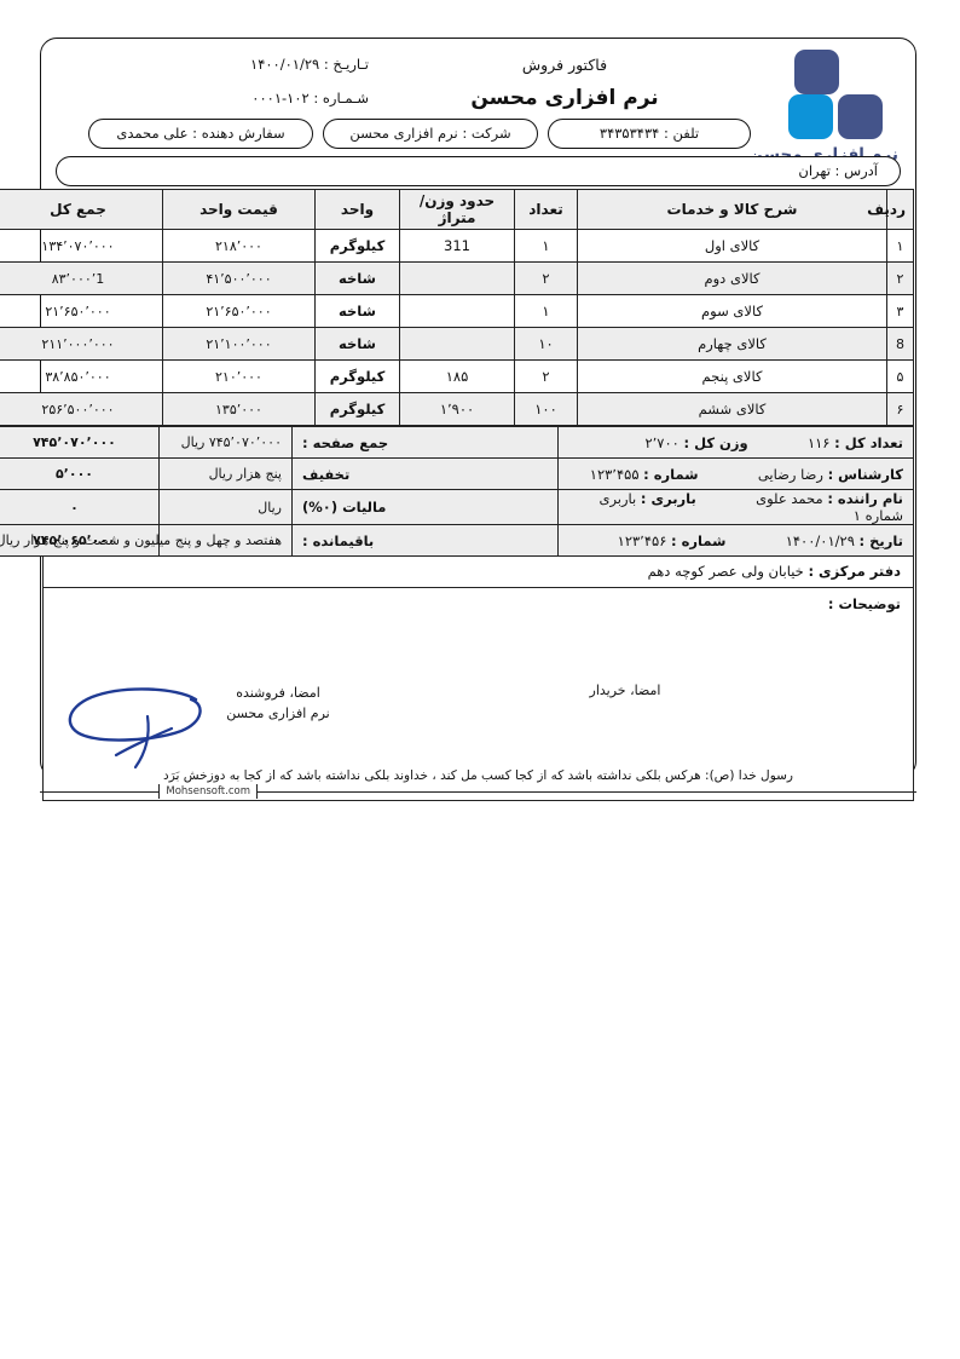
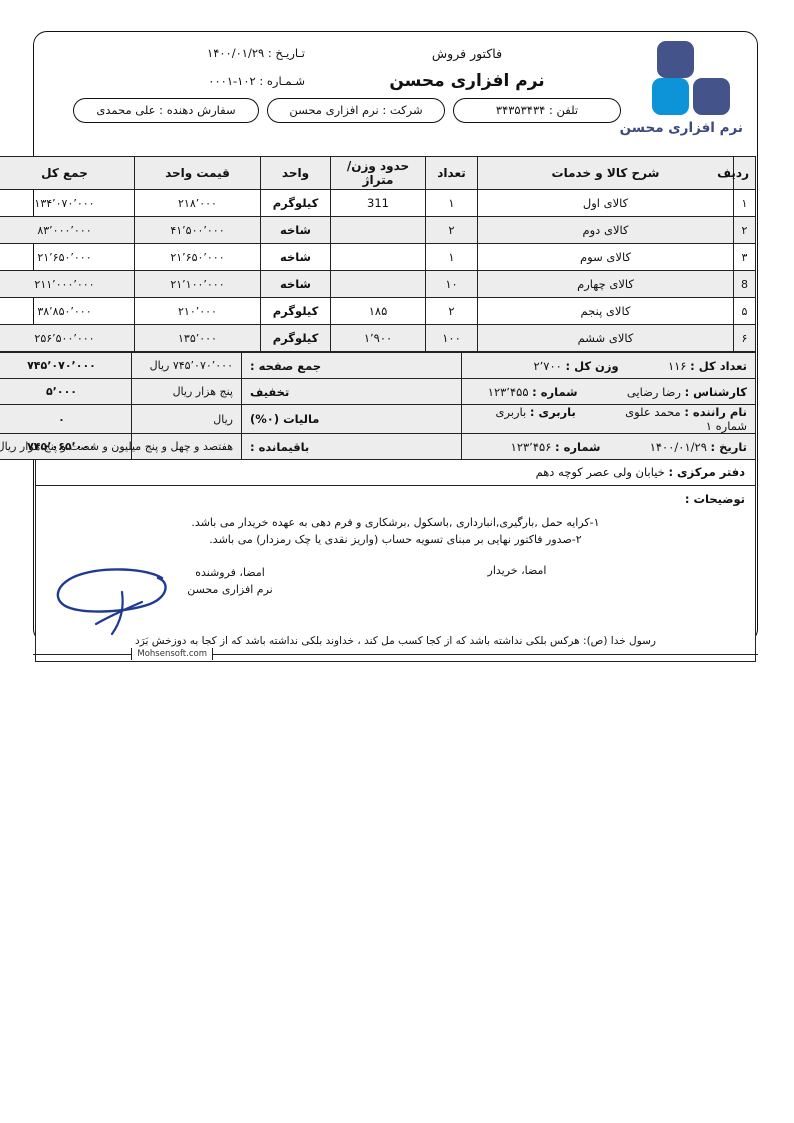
  نرم افزاری محسن
  فاکتور فروش
  نرم افزاری محسن
  تـاریـخ : ۱۴۰۰/۰۱/۲۹
  شـمـاره : ۱۰۲-۰۰۰۱
  تلفن : ۳۴۳۵۳۴۳۴
  شرکت : نرم افزاری محسن
  سفارش دهنده : علی محمدی
- آدرس : تهران
  ردیف	شرح کالا و خدمات	تعداد	حدود وزن/متراژ	واحد	قیمت واحد	جمع کل
  ۱	کالای اول	۱	311	کیلوگرم	۲۱۸٬۰۰۰	۱۳۴٬۰۷۰٬۰۰۰
- ۲	کالای دوم	۲		شاخه	۴۱٬۵۰۰٬۰۰۰	۸۳٬۰۰۰٬1
+ ۲	کالای دوم	۲		شاخه	۴۱٬۵۰۰٬۰۰۰	۸۳٬۰۰۰٬۰۰۰
  ۳	کالای سوم	۱		شاخه	۲۱٬۶۵۰٬۰۰۰	۲۱٬۶۵۰٬۰۰۰
  8	کالای چهارم	۱۰		شاخه	۲۱٬۱۰۰٬۰۰۰	۲۱۱٬۰۰۰٬۰۰۰
  ۵	کالای پنجم	۲	۱۸۵	کیلوگرم	۲۱۰٬۰۰۰	۳۸٬۸۵۰٬۰۰۰
  ۶	کالای ششم	۱۰۰	۱٬۹۰۰	کیلوگرم	۱۳۵٬۰۰۰	۲۵۶٬۵۰۰٬۰۰۰
  تعداد کل : ۱۱۶ وزن کل : ۲٬۷۰۰	جمع صفحه :	۷۴۵٬۰۷۰٬۰۰۰ ریال	۷۴۵٬۰۷۰٬۰۰۰
  کارشناس : رضا رضایی شماره : ۱۲۳٬۴۵۵	تخفیف	پنج هزار ریال	۵٬۰۰۰
  نام راننده : محمد علوی باربری : باربری شماره ۱	مالیات (۰%)	ریال	۰
  تاریخ : ۱۴۰۰/۰۱/۲۹ شماره : ۱۲۳٬۴۵۶	باقیمانده :	هفتصد و چهل و پنج میلیون ور ریال	۷۴۵٬۰۶۵٬۰۰۰
  دفتر مرکزی : خیابان ولی عصر کوچه دهم
  توضیحات :
+ ۱-کرایه حمل ,بارگیری,انبارداری ,باسکول ,برشکاری و فرم دهی به عهده خریدار می باشد.
+ ۲-صدور فاکتور نهایی بر مبنای تسویه حساب (واریز نقدی یا چک رمزدار) می باشد.
  امضا، خریدار
  امضا، فروشنده
  نرم افزاری محسن
  رسول خدا (ص): هرکس بلکی نداشته باشد که از کجا کسب مل کند ، خداوند بلکی نداشته باشد که از کجا به دوزخش بَرَد
  Mohsensoft.com
